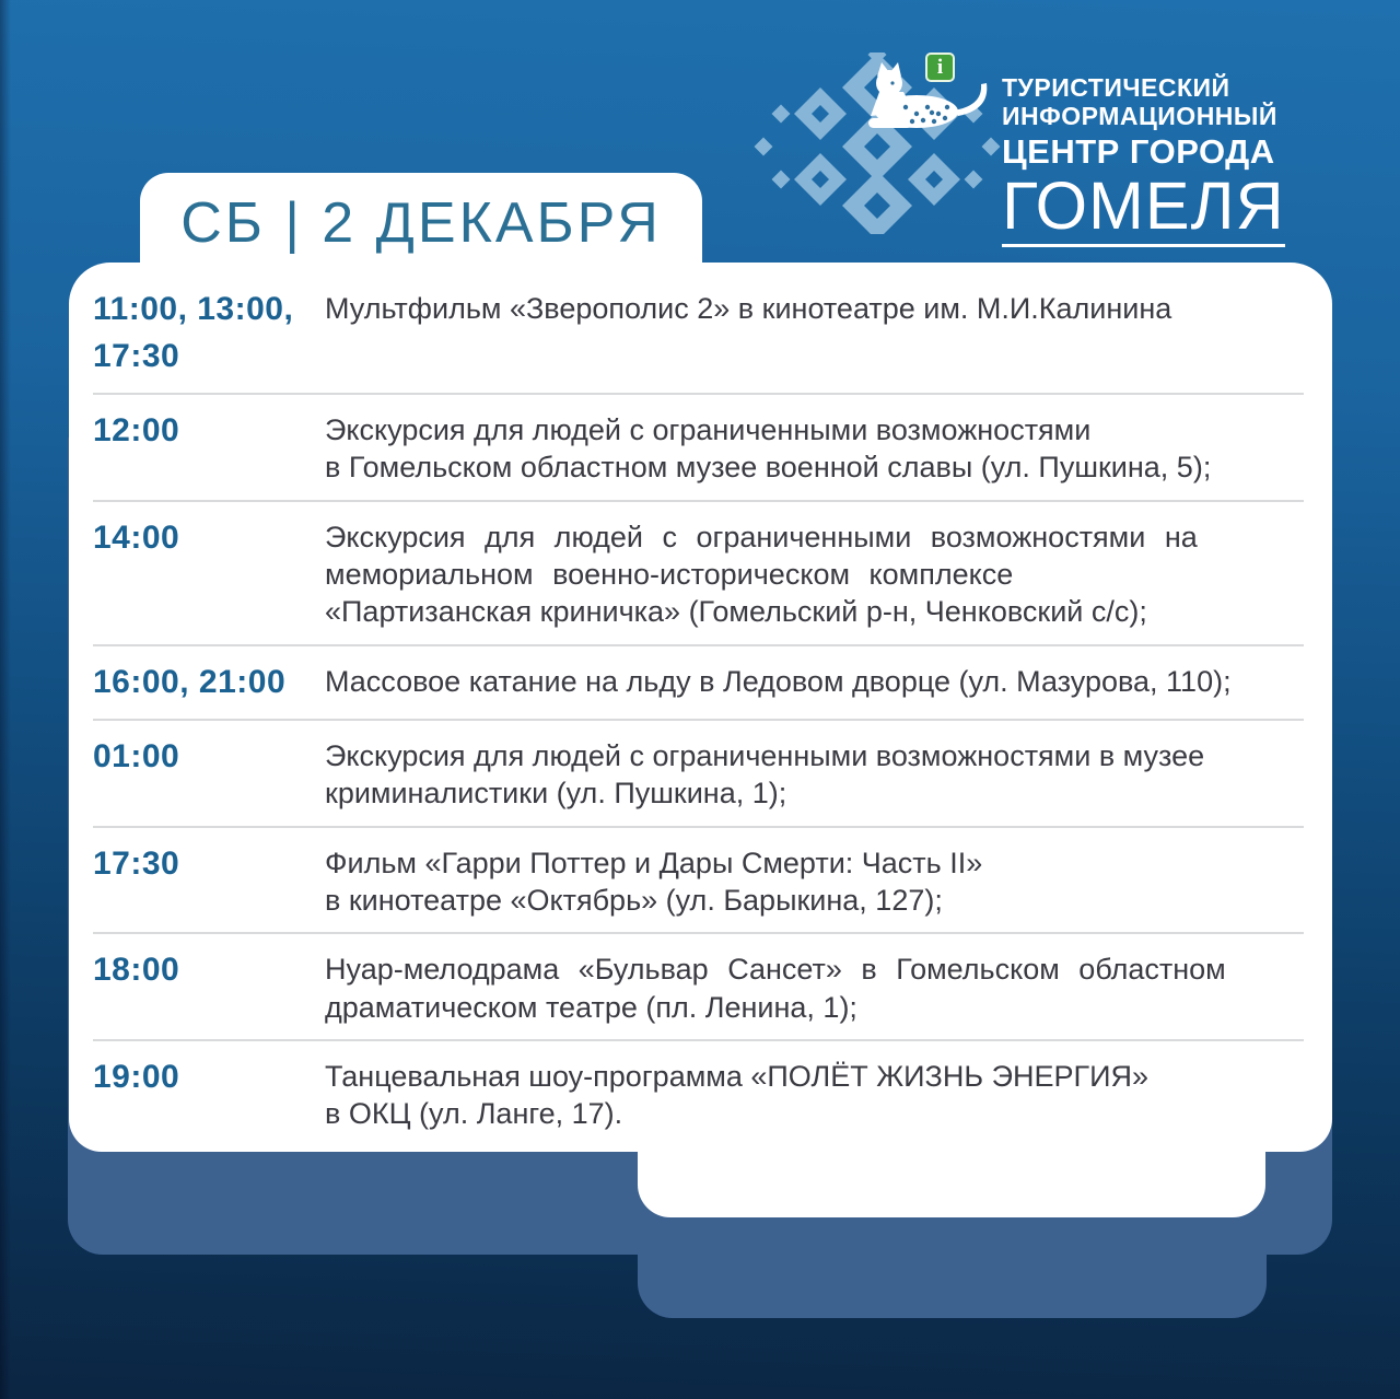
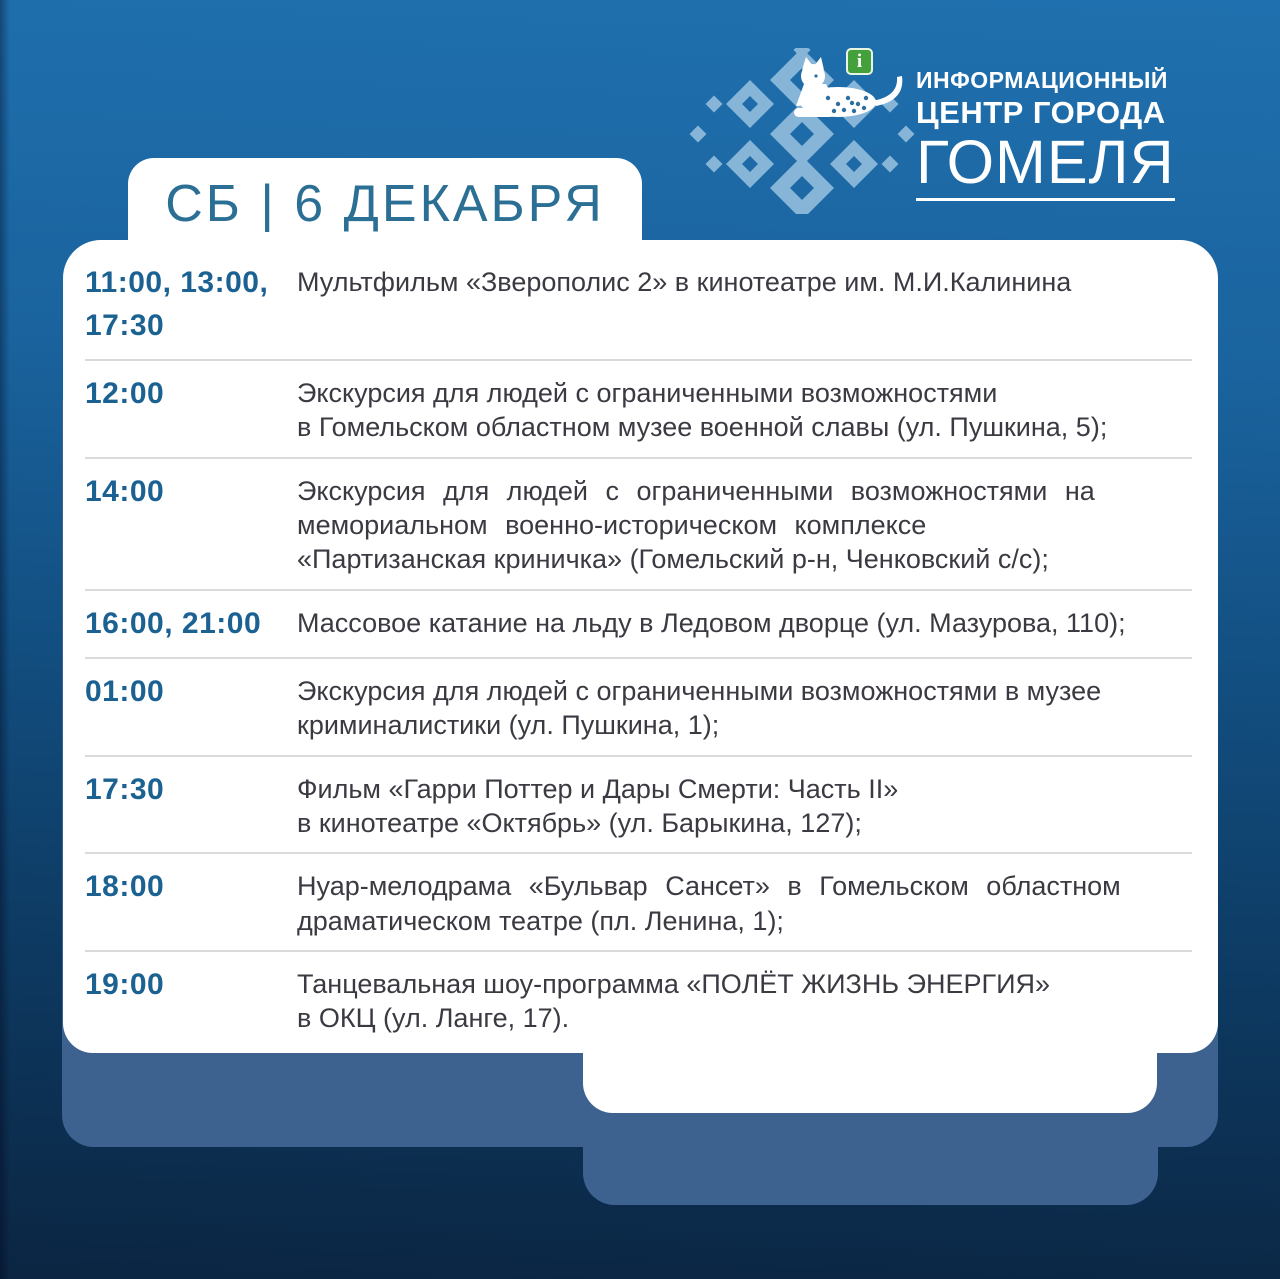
  i
- ТУРИСТИЧЕСКИЙ
  ИНФОРМАЦИОННЫЙ
  ЦЕНТР ГОРОДА
  ГОМЕЛЯ
- СБ | 2 ДЕКАБРЯ
+ СБ | 6 ДЕКАБРЯ
  11:00, 13:00,
  17:30
  Мультфильм «Зверополис 2» в кинотеатре им. М.И.Калинина
  12:00
  Экскурсия для людей с ограниченными возможностями
  в Гомельском областном музее военной славы (ул. Пушкина, 5);
  14:00
  Экскурсия для людей с ограниченными возможностями на
  мемориальном военно-историческом комплексе
  «Партизанская криничка» (Гомельский р-н, Ченковский с/с);
  16:00, 21:00
  Массовое катание на льду в Ледовом дворце (ул. Мазурова, 110);
  01:00
  Экскурсия для людей с ограниченными возможностями в музее
  криминалистики (ул. Пушкина, 1);
  17:30
  Фильм «Гарри Поттер и Дары Смерти: Часть II»
  в кинотеатре «Октябрь» (ул. Барыкина, 127);
  18:00
  Нуар-мелодрама «Бульвар Сансет» в Гомельском областном
  драматическом театре (пл. Ленина, 1);
  19:00
  Танцевальная шоу-программа «ПОЛЁТ ЖИЗНЬ ЭНЕРГИЯ»
  в ОКЦ (ул. Ланге, 17).
